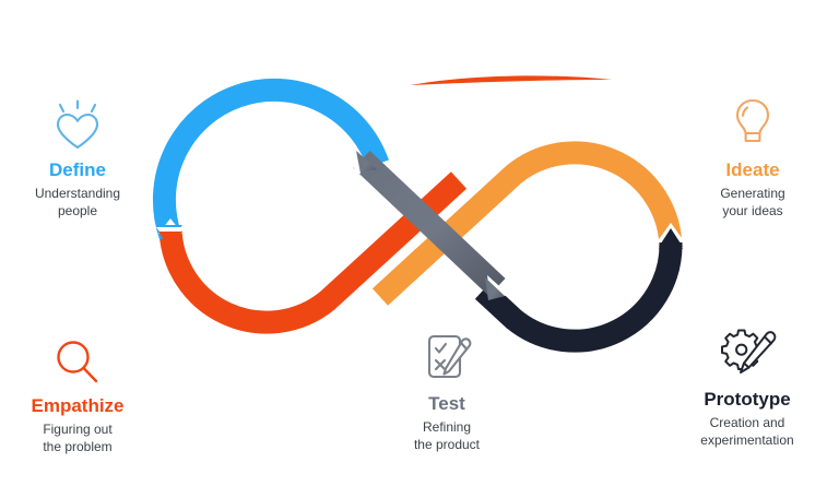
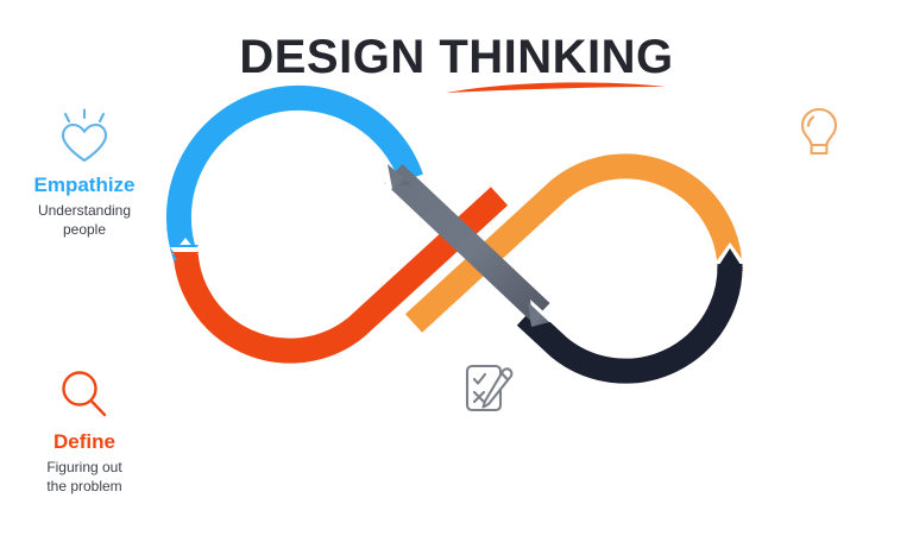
+ DESIGN THINKING
- Define
+ Empathize
  Understanding
  people
- Empathize
+ Define
  Figuring out
  the problem
- Test
- Refining
- the product
- Ideate
- Generating
- your ideas
- Prototype
- Creation and
- experimentation
